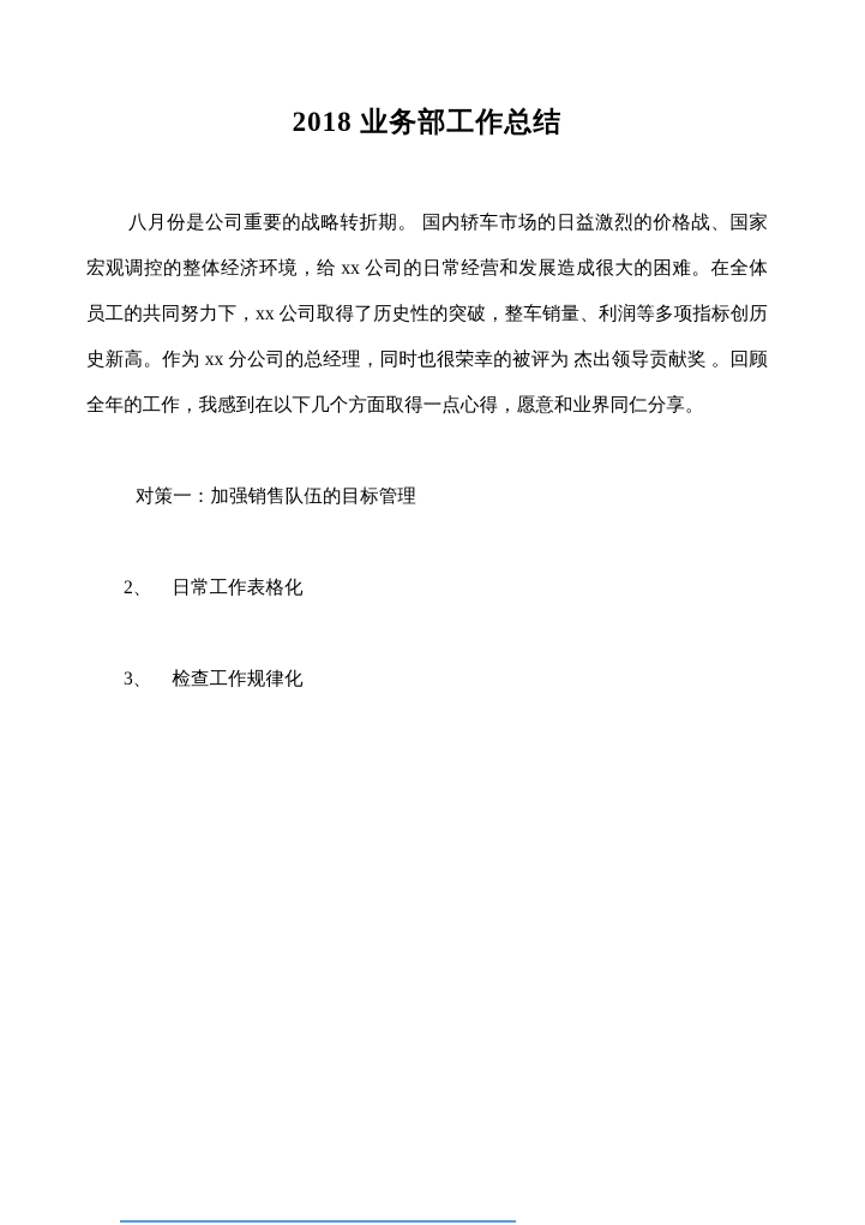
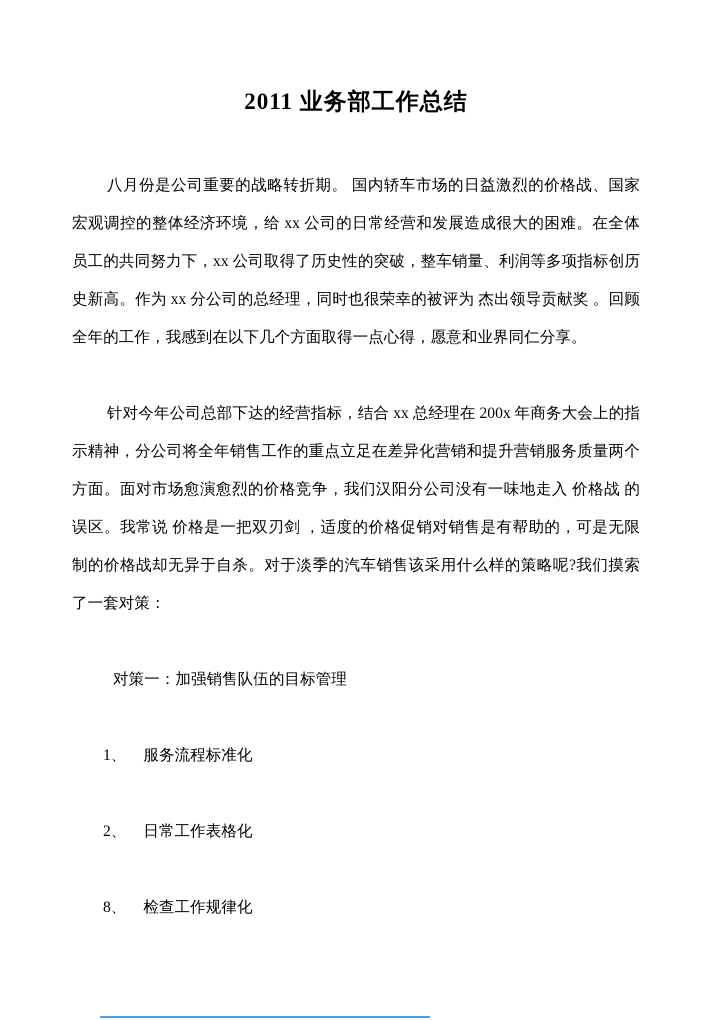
- 2018 业务部工作总结
+ 2011 业务部工作总结
  八月份是公司重要的战略转折期。 国内轿车市场的日益激烈的价格战、国家宏观调控的整体经济环境，给 xx 公司的日常经营和发展造成很大的困难。在全体员工的共同努力下，xx 公司取得了历史性的突破，整车销量、利润等多项指标创历史新高。作为 xx 分公司的总经理，同时也很荣幸的被评为 杰出领导贡献奖 。回顾全年的工作，我感到在以下几个方面取得一点心得，愿意和业界同仁分享。
+ 针对今年公司总部下达的经营指标，结合 xx 总经理在 200x 年商务大会上的指示精神，分公司将全年销售工作的重点立足在差异化营销和提升营销服务质量两个方面。面对市场愈演愈烈的价格竞争，我们汉阳分公司没有一味地走入 价格战 的误区。我常说 价格是一把双刃剑 ，适度的价格促销对销售是有帮助的，可是无限制的价格战却无异于自杀。对于淡季的汽车销售该采用什么样的策略呢?我们摸索了一套对策：
  对策一：加强销售队伍的目标管理
+ 1、 服务流程标准化
  2、 日常工作表格化
- 3、 检查工作规律化
+ 8、 检查工作规律化
